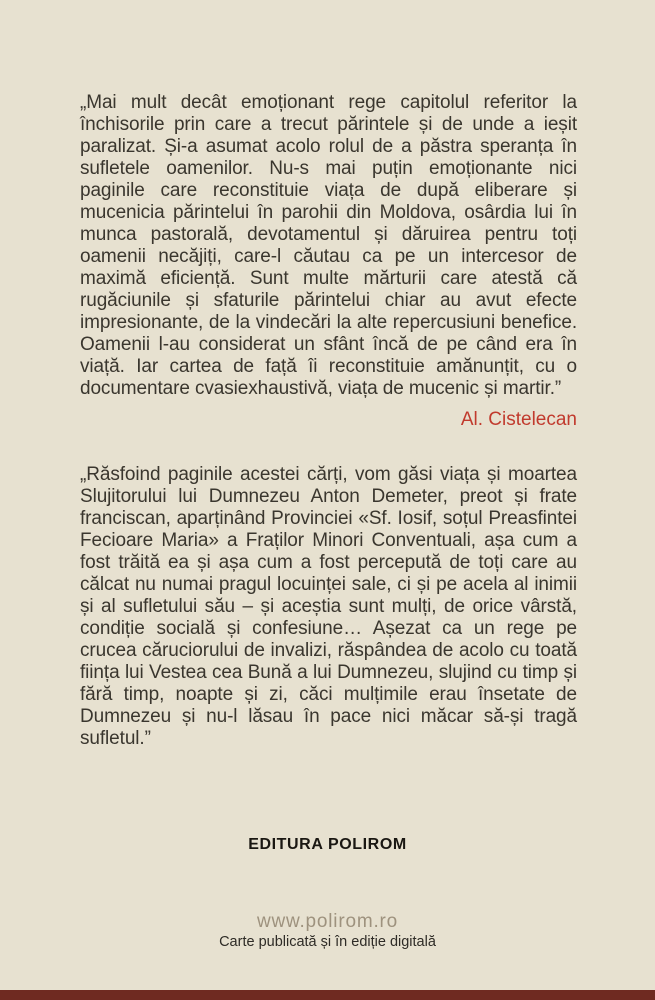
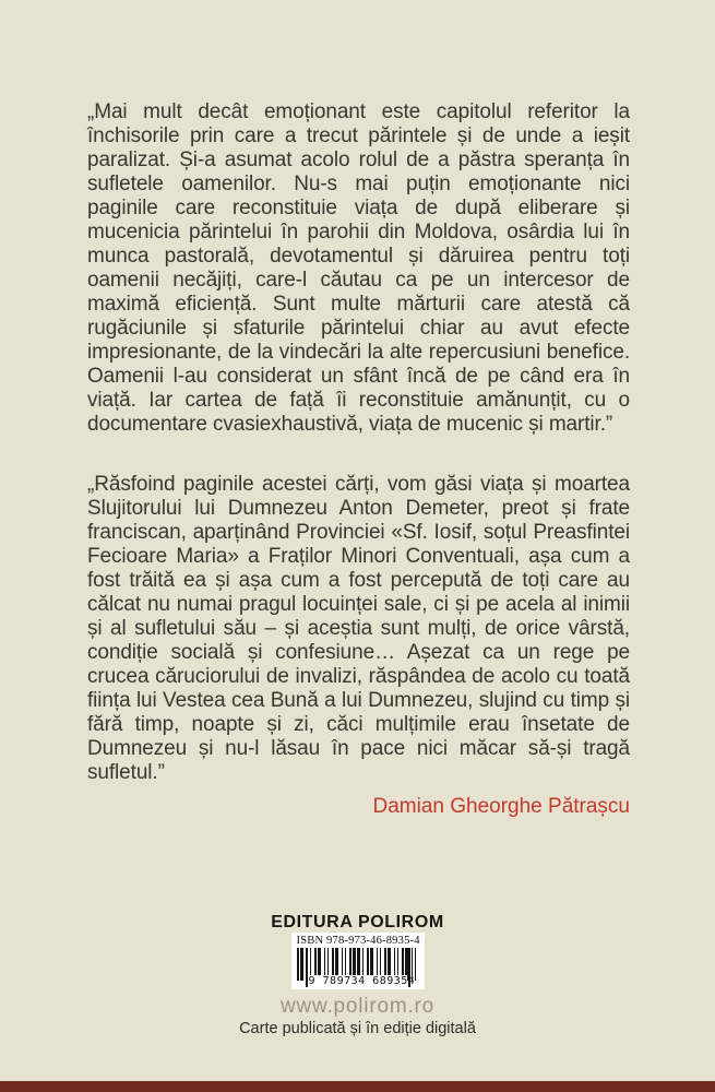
- „Mai mult decât emoționant rege capitolul referitor la închisorile prin care a trecut părintele și de unde a ieșit paralizat. Și-a asumat acolo rolul de a păstra speranța în sufletele oamenilor. Nu-s mai puțin emoționante nici paginile care reconstituie viața de după eliberare și mucenicia părintelui în parohii din Moldova, osârdia lui în munca pastorală, devotamentul și dăruirea pentru toți oamenii necăjiți, care-l căutau ca pe un intercesor de maximă eficiență. Sunt multe mărturii care atestă că rugăciunile și sfaturile părintelui chiar au avut efecte impresionante, de la vindecări la alte repercusiuni benefice. Oamenii l-au considerat un sfânt încă de pe când era în viață. Iar cartea de față îi reconstituie amănunțit, cu o documentare cvasiexhaustivă, viața de mucenic și martir.”
+ „Mai mult decât emoționant este capitolul referitor la închisorile prin care a trecut părintele și de unde a ieșit paralizat. Și-a asumat acolo rolul de a păstra speranța în sufletele oamenilor. Nu-s mai puțin emoționante nici paginile care reconstituie viața de după eliberare și mucenicia părintelui în parohii din Moldova, osârdia lui în munca pastorală, devotamentul și dăruirea pentru toți oamenii necăjiți, care-l căutau ca pe un intercesor de maximă eficiență. Sunt multe mărturii care atestă că rugăciunile și sfaturile părintelui chiar au avut efecte impresionante, de la vindecări la alte repercusiuni benefice. Oamenii l-au considerat un sfânt încă de pe când era în viață. Iar cartea de față îi reconstituie amănunțit, cu o documentare cvasiexhaustivă, viața de mucenic și martir.”
- Al. Cistelecan
  „Răsfoind paginile acestei cărți, vom găsi viața și moartea Slujitorului lui Dumnezeu Anton Demeter, preot și frate franciscan, aparținând Provinciei «Sf. Iosif, soțul Preasfintei Fecioare Maria» a Fraților Minori Conventuali, așa cum a fost trăită ea și așa cum a fost percepută de toți care au călcat nu numai pragul locuinței sale, ci și pe acela al inimii și al sufletului său – și aceștia sunt mulți, de orice vârstă, condiție socială și confesiune… Așezat ca un rege pe crucea căruciorului de invalizi, răspândea de acolo cu toată ființa lui Vestea cea Bună a lui Dumnezeu, slujind cu timp și fără timp, noapte și zi, căci mulțimile erau însetate de Dumnezeu și nu-l lăsau în pace nici măcar să-și tragă sufletul.”
+ Damian Gheorghe Pătrașcu
  EDITURA POLIROM
+ ISBN 978-973-46-8935-4
+ 9 789734 689354
  www.polirom.ro
  Carte publicată și în ediție digitală
